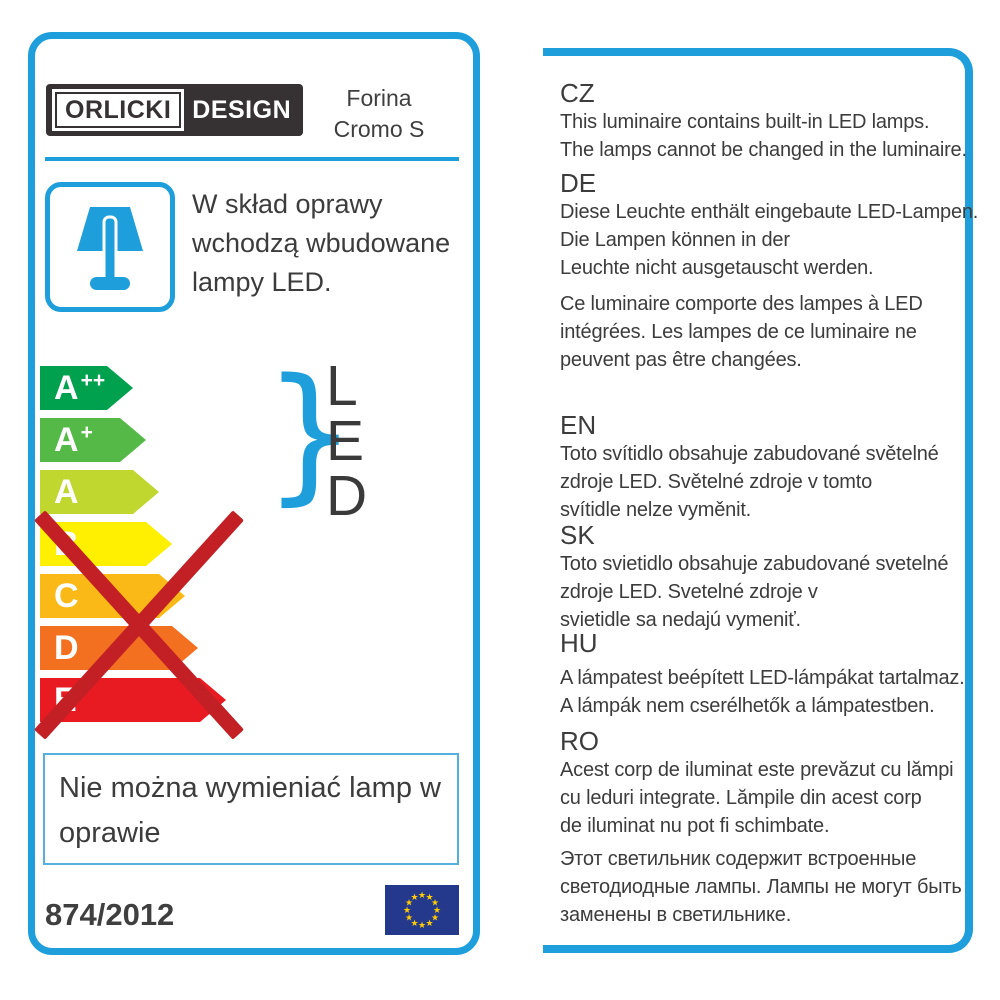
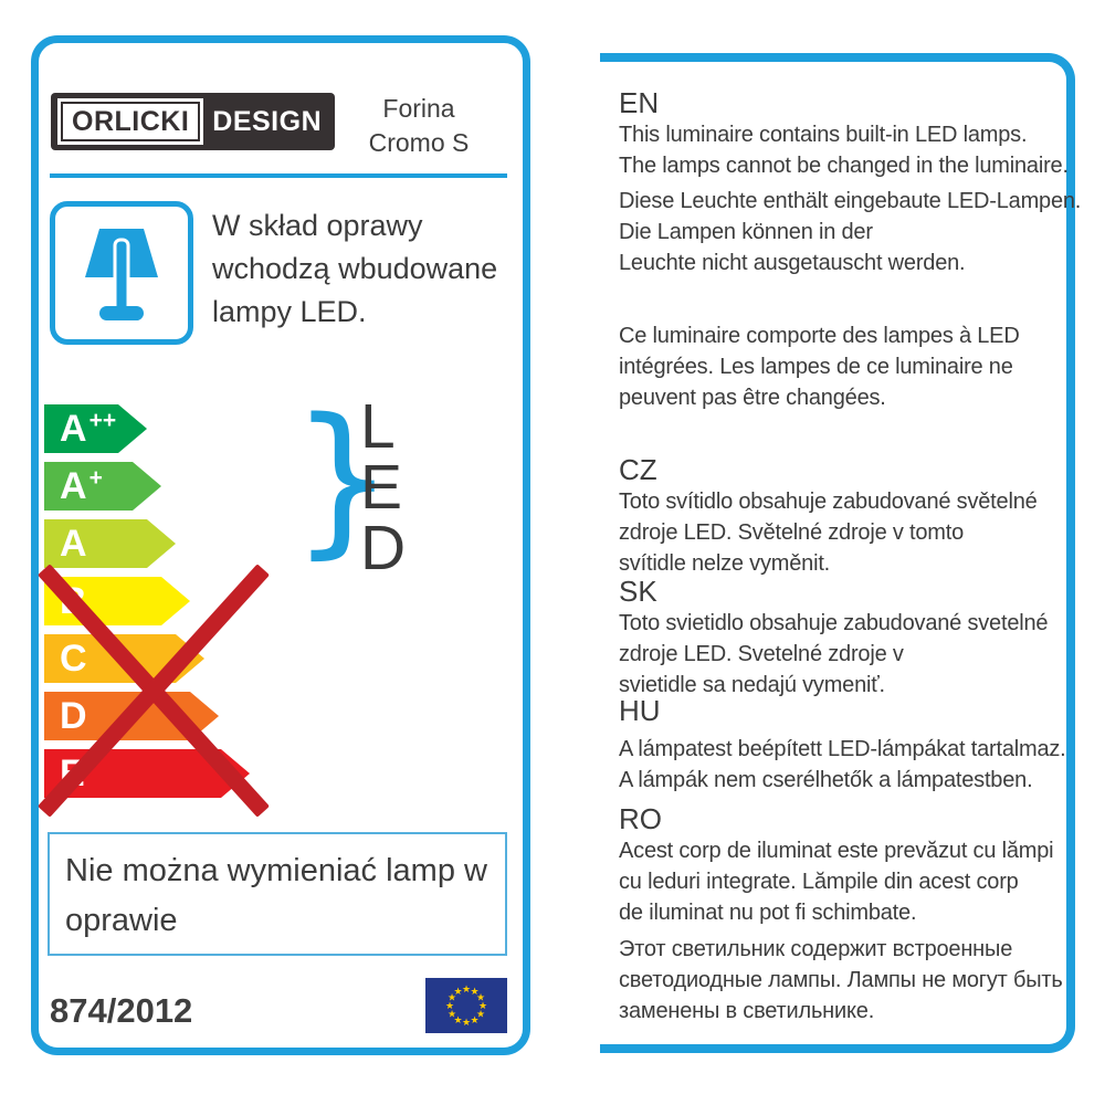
  ORLICKI
  DESIGN
  Forina
  Cromo S
  W skład oprawy
  wchodzą wbudowane
  lampy LED.
  A
  ++
  A
  +
  A
  C
  D
  }
  L
  E
  D
  Nie można wymieniać lamp w
  oprawie
  874/2012
  ★
  ★
  ★
  ★
  ★
  ★
  ★
  ★
  ★
  ★
  ★
  ★
- CZ
+ EN
  This luminaire contains built-in LED lamps.
  The lamps cannot be changed in the luminaire.
- DE
  Diese Leuchte enthält eingebaute LED-Lampen.
  Die Lampen können in der
  Leuchte nicht ausgetauscht werden.
  Ce luminaire comporte des lampes à LED
  intégrées. Les lampes de ce luminaire ne
  peuvent pas être changées.
- EN
+ CZ
  Toto svítidlo obsahuje zabudované světelné
  zdroje LED. Světelné zdroje v tomto
  svítidle nelze vyměnit.
  SK
  Toto svietidlo obsahuje zabudované svetelné
  zdroje LED. Svetelné zdroje v
  svietidle sa nedajú vymeniť.
  HU
  A lámpatest beépített LED-lámpákat tartalmaz.
  A lámpák nem cserélhetők a lámpatestben.
  RO
  Acest corp de iluminat este prevăzut cu lămpi
  cu leduri integrate. Lămpile din acest corp
  de iluminat nu pot fi schimbate.
  Этот светильник содержит встроенные
  светодиодные лампы. Лампы не могут быть
  заменены в светильнике.
